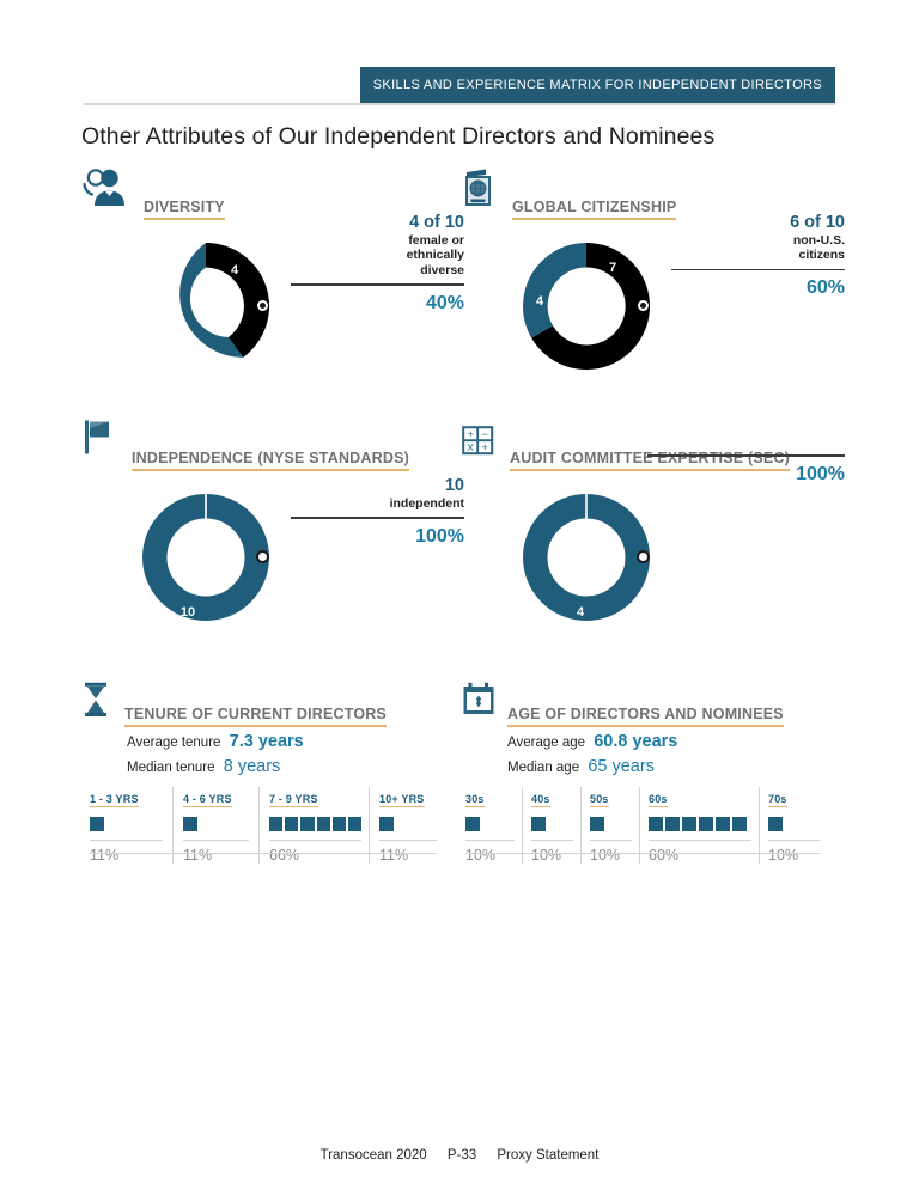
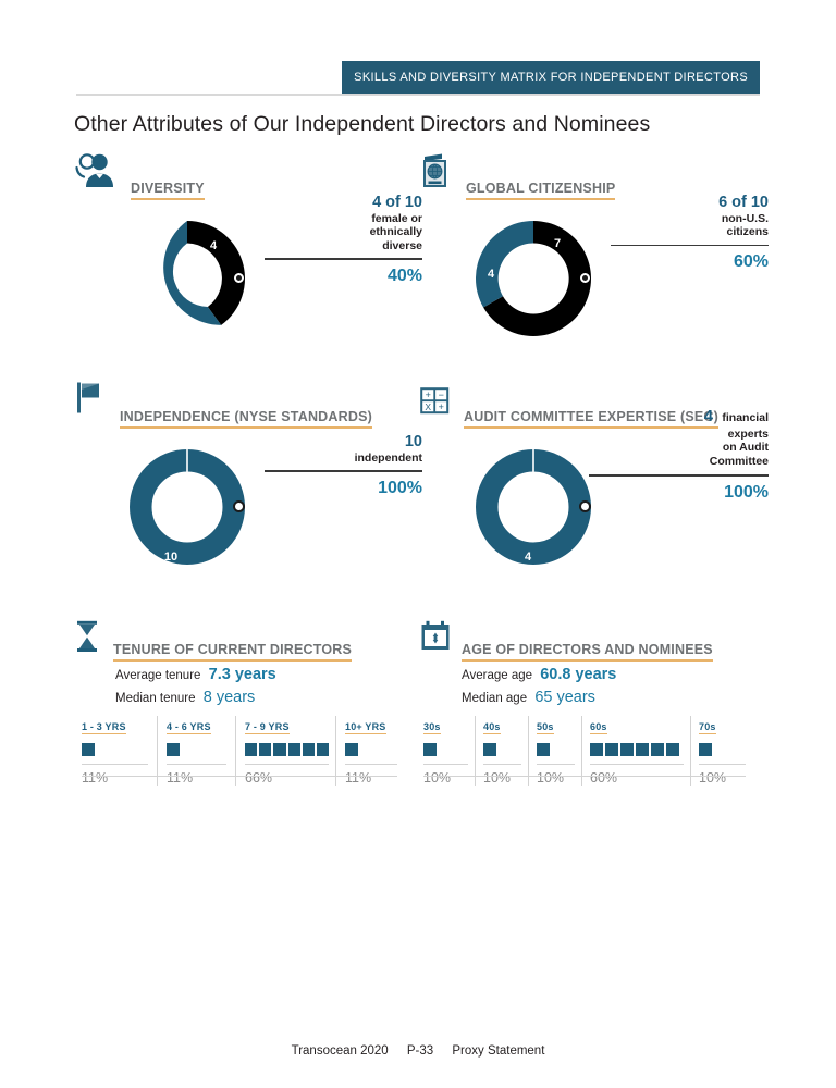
- SKILLS AND EXPERIENCE MATRIX FOR INDEPENDENT DIRECTORS
+ SKILLS AND DIVERSITY MATRIX FOR INDEPENDENT DIRECTORS
  Other Attributes of Our Independent Directors and Nominees
  DIVERSITY
  4
  4 of 10
  female or
  ethnically
  diverse
  40%
  GLOBAL CITIZENSHIP
  7
  4
  6 of 10
  non-U.S.
  citizens
  60%
  INDEPENDENCE (NYSE STANDARDS)
  10
  10
  independent
  100%
  +
  −
  X
  +
  AUDIT COMMITTEE EXPERTISE (SEC)
  4
+ 4 financial
+ experts
+ on Audit
+ Committee
  100%
  TENURE OF CURRENT DIRECTORS
  Average tenure 7.3 years
  Median tenure 8 years
  1 - 3 YRS
  11%
  4 - 6 YRS
  11%
  7 - 9 YRS
  66%
  10+ YRS
  11%
  AGE OF DIRECTORS AND NOMINEES
  Average age 60.8 years
  Median age 65 years
  30s
  10%
  40s
  10%
  50s
  10%
  60s
  60%
  70s
  10%
  Transocean 2020 P-33 Proxy Statement
